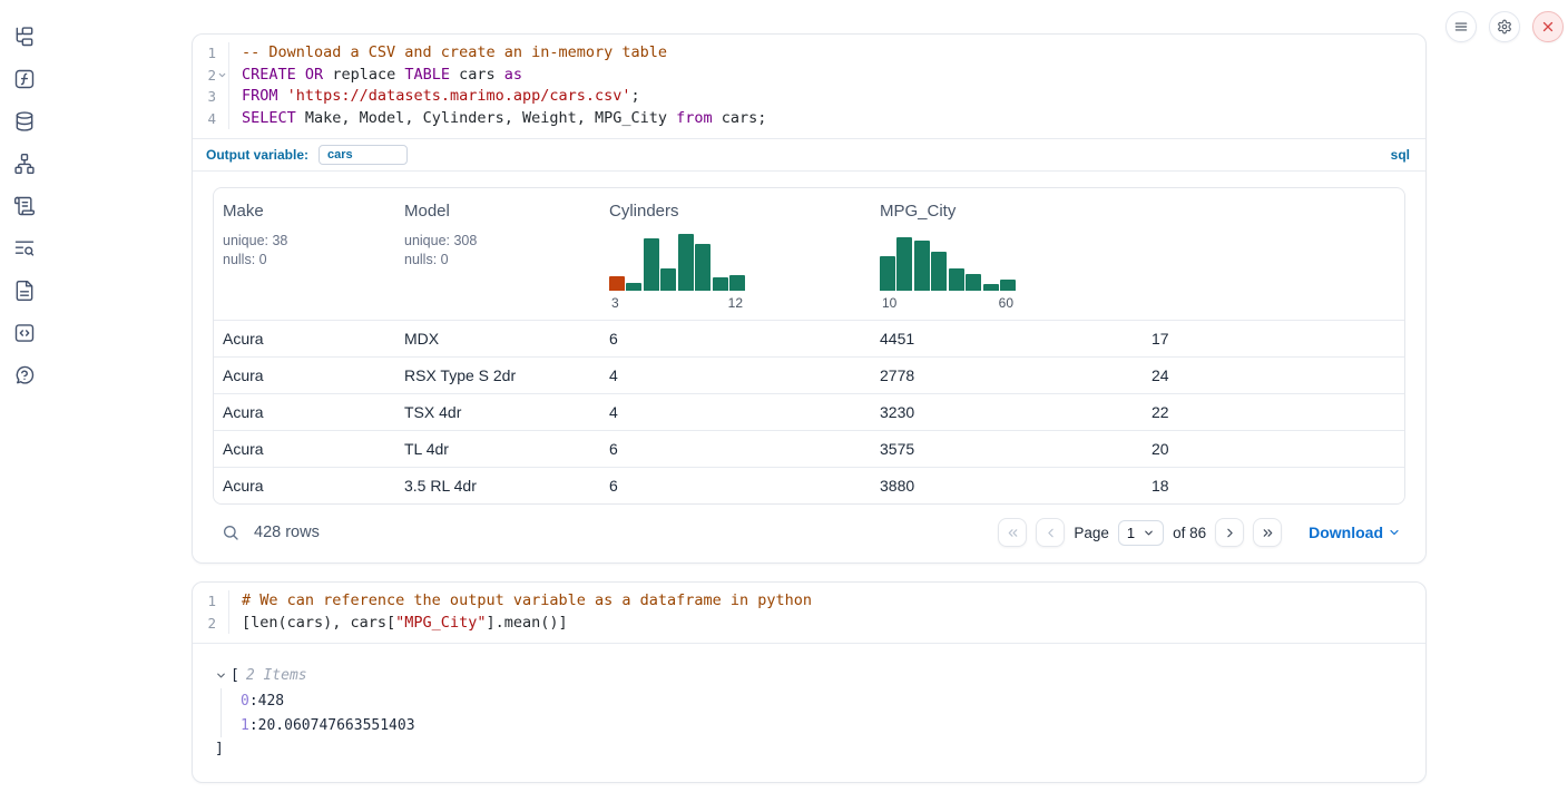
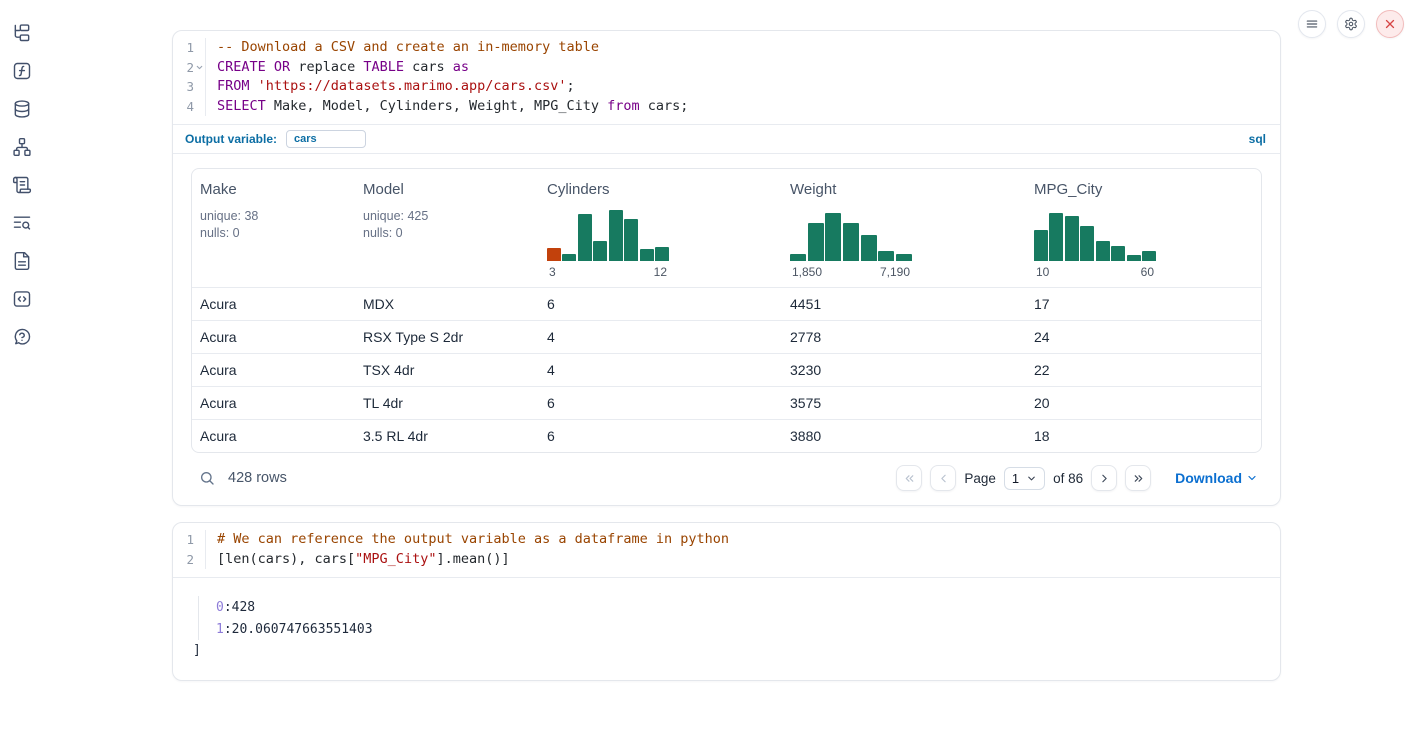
  1
  -- Download a CSV and create an in-memory table
  2
  CREATE OR replace TABLE cars as
  3
  FROM 'https://datasets.marimo.app/cars.csv';
  4
  SELECT Make, Model, Cylinders, Weight, MPG_City from cars;
  Output variable:
  cars
  sql
  Make
  unique: 38
  nulls: 0
  Model
- unique: 308
+ unique: 425
  nulls: 0
  Cylinders
  3
  12
+ Weight
+ 1,850
+ 7,190
  MPG_City
  10
  60
  Acura
  MDX
  6
  4451
  17
  Acura
  RSX Type S 2dr
  4
  2778
  24
  Acura
  TSX 4dr
  4
  3230
  22
  Acura
  TL 4dr
  6
  3575
  20
  Acura
  3.5 RL 4dr
  6
  3880
  18
  428 rows
  Page
  1
  of 86
  Download
  1
  # We can reference the output variable as a dataframe in python
  2
  [len(cars), cars["MPG_City"].mean()]
- [
- 2 Items
  0
  :
  428
  1
  :
  20.060747663551403
  ]
